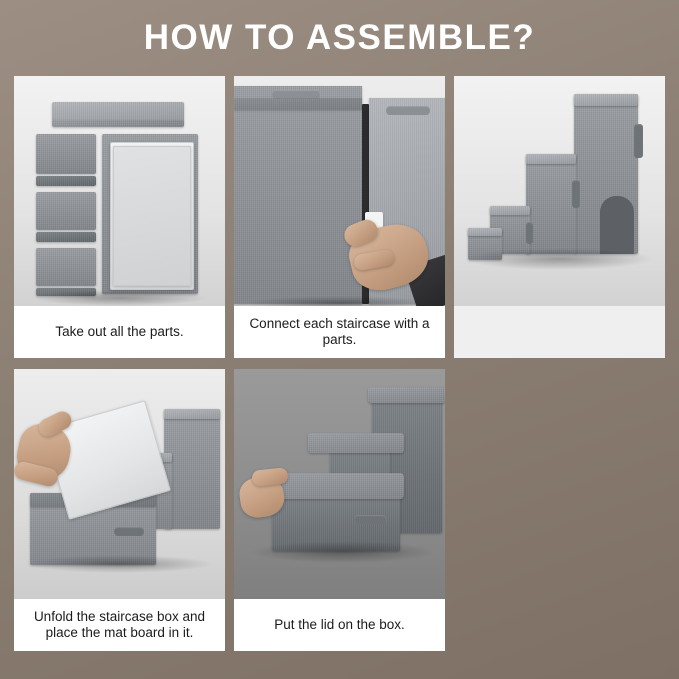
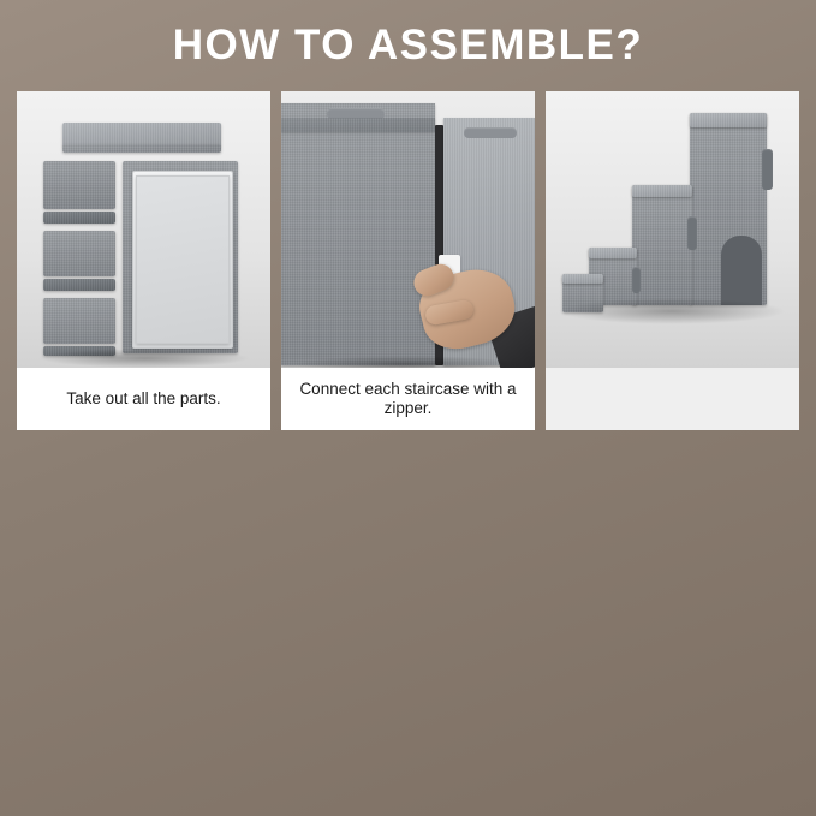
  HOW TO ASSEMBLE?
  Take out all the parts.
- Connect each staircase with a parts.
+ Connect each staircase with a zipper.
- Unfold the staircase box and place the mat board in it.
- Put the lid on the box.
